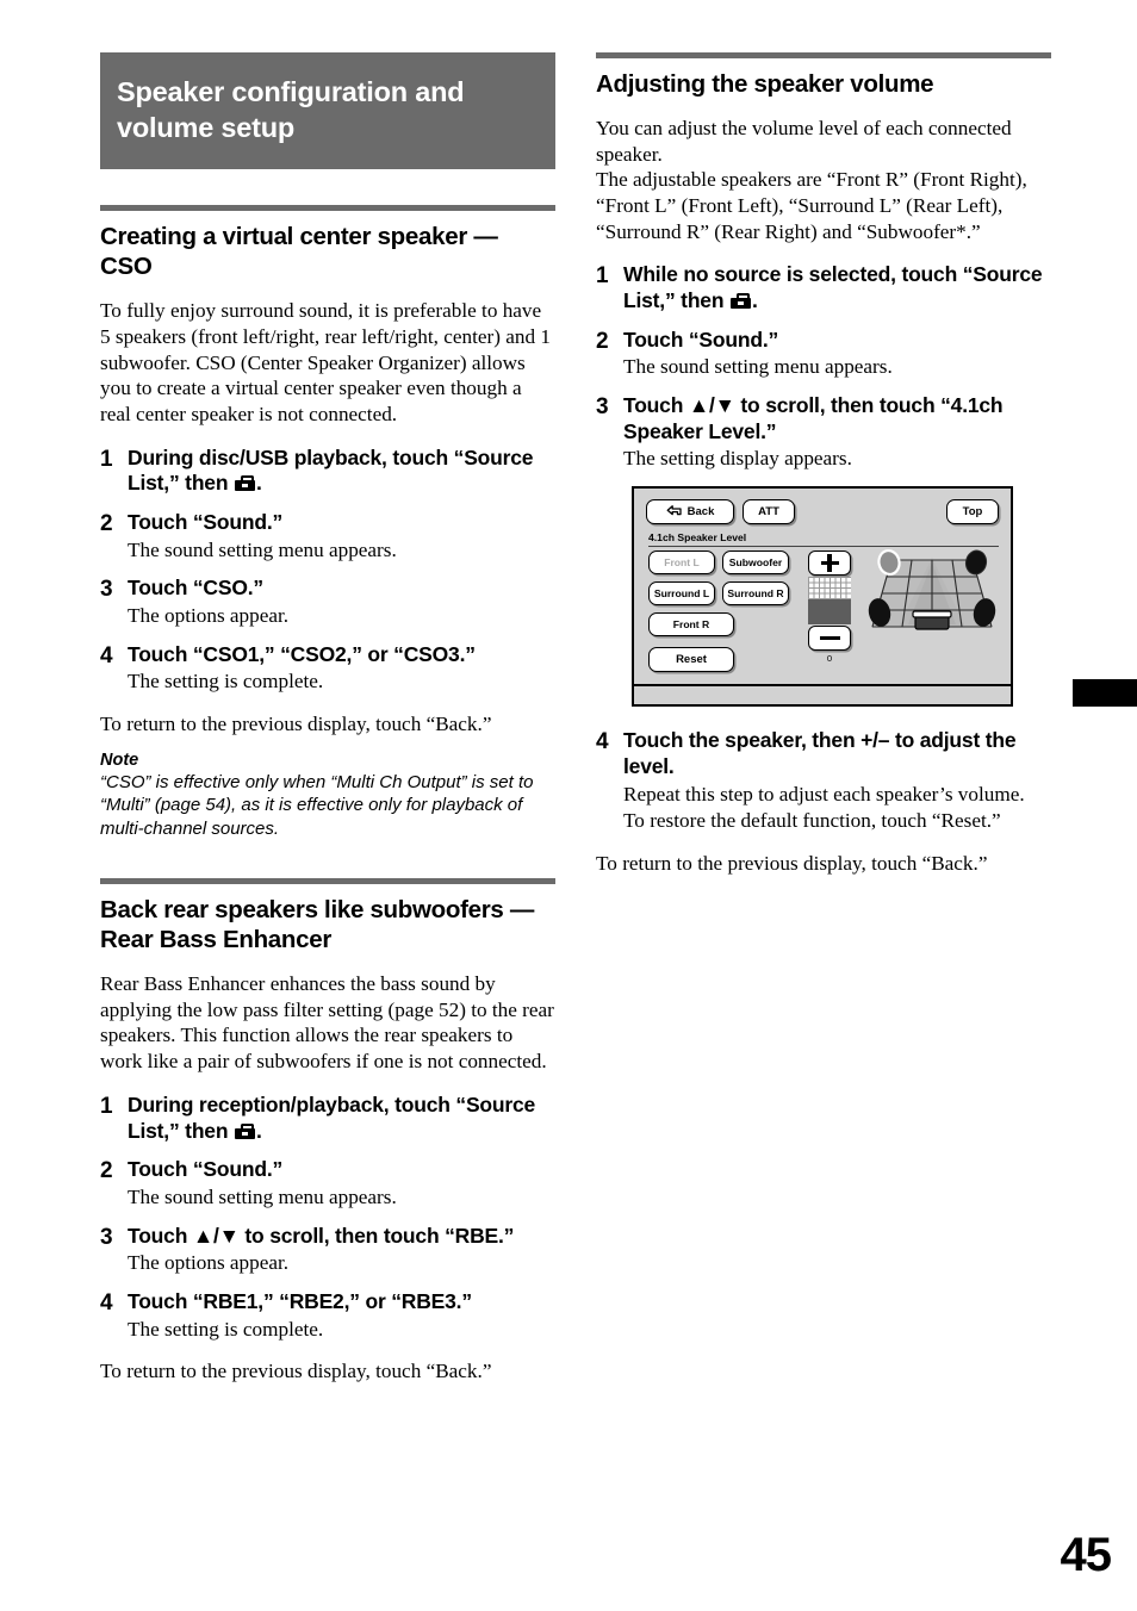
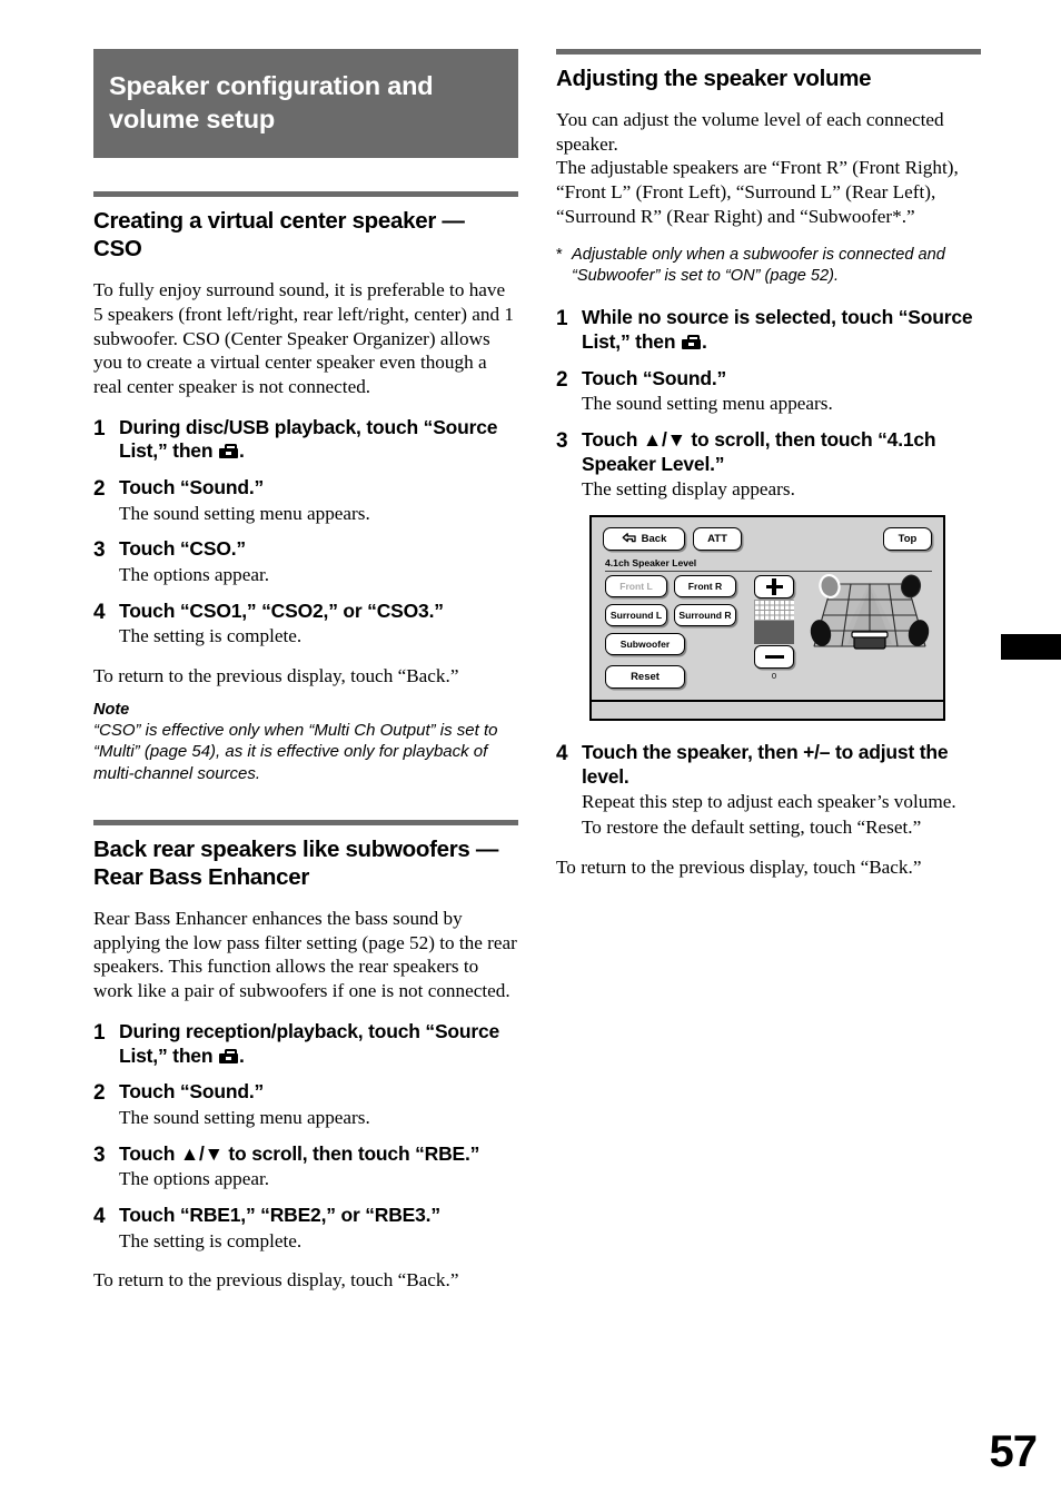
  Speaker configuration and volume setup
  Creating a virtual center speaker — CSO
  To fully enjoy surround sound, it is preferable to have 5 speakers (front left/right, rear left/right, center) and 1 subwoofer. CSO (Center Speaker Organizer) allows you to create a virtual center speaker even though a real center speaker is not connected.
  1
  During disc/USB playback, touch “Source List,” then .
  2
  Touch “Sound.”
  The sound setting menu appears.
  3
  Touch “CSO.”
  The options appear.
  4
  Touch “CSO1,” “CSO2,” or “CSO3.”
  The setting is complete.
  To return to the previous display, touch “Back.”
  Note
  “CSO” is effective only when “Multi Ch Output” is set to “Multi” (page 54), as it is effective only for playback of multi-channel sources.
  Back rear speakers like subwoofers — Rear Bass Enhancer
  Rear Bass Enhancer enhances the bass sound by applying the low pass filter setting (page 52) to the rear speakers. This function allows the rear speakers to work like a pair of subwoofers if one is not connected.
  1
  During reception/playback, touch “Source List,” then .
  2
  Touch “Sound.”
  The sound setting menu appears.
  3
  Touch ▲/▼ to scroll, then touch “RBE.”
  The options appear.
  4
  Touch “RBE1,” “RBE2,” or “RBE3.”
  The setting is complete.
  To return to the previous display, touch “Back.”
  Adjusting the speaker volume
  You can adjust the volume level of each connected speaker.
  The adjustable speakers are “Front R” (Front Right), “Front L” (Front Left), “Surround L” (Rear Left), “Surround R” (Rear Right) and “Subwoofer*.”
+ *
+ Adjustable only when a subwoofer is connected and “Subwoofer” is set to “ON” (page 52).
  1
  While no source is selected, touch “Source List,” then .
  2
  Touch “Sound.”
  The sound setting menu appears.
  3
  Touch ▲/▼ to scroll, then touch “4.1ch Speaker Level.”
  The setting display appears.
  Back
  ATT
  Top
  4.1ch Speaker Level
  Front L
- Subwoofer
+ Front R
  Surround L
  Surround R
- Front R
+ Subwoofer
  0
  Reset
  4
  Touch the speaker, then +/– to adjust the level.
  Repeat this step to adjust each speaker’s volume.
- To restore the default function, touch “Reset.”
+ To restore the default setting, touch “Reset.”
  To return to the previous display, touch “Back.”
- 45
+ 57
